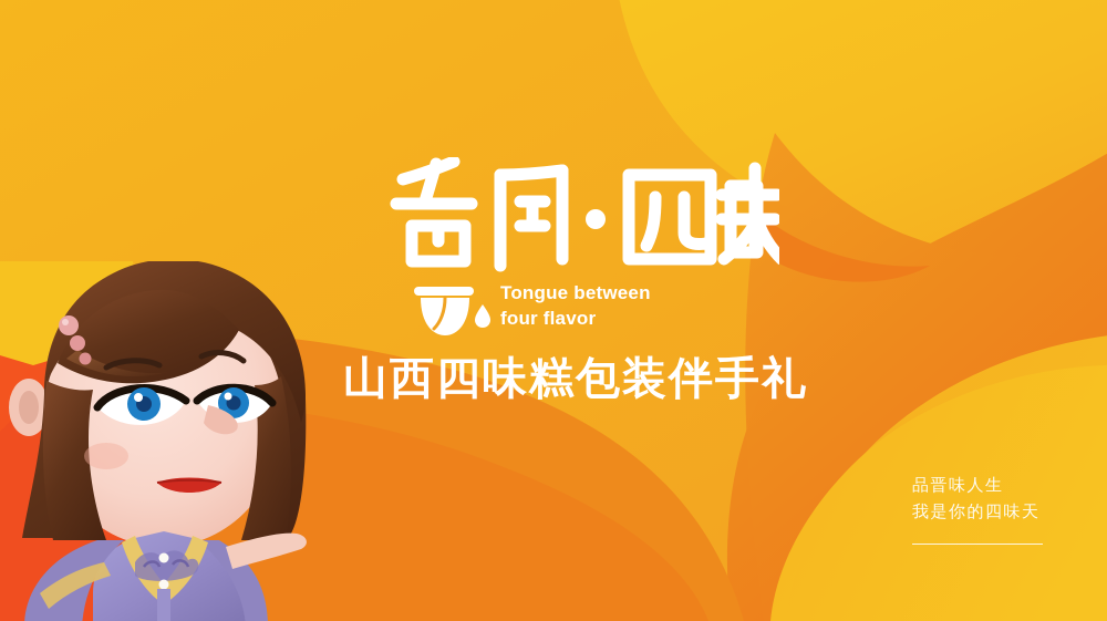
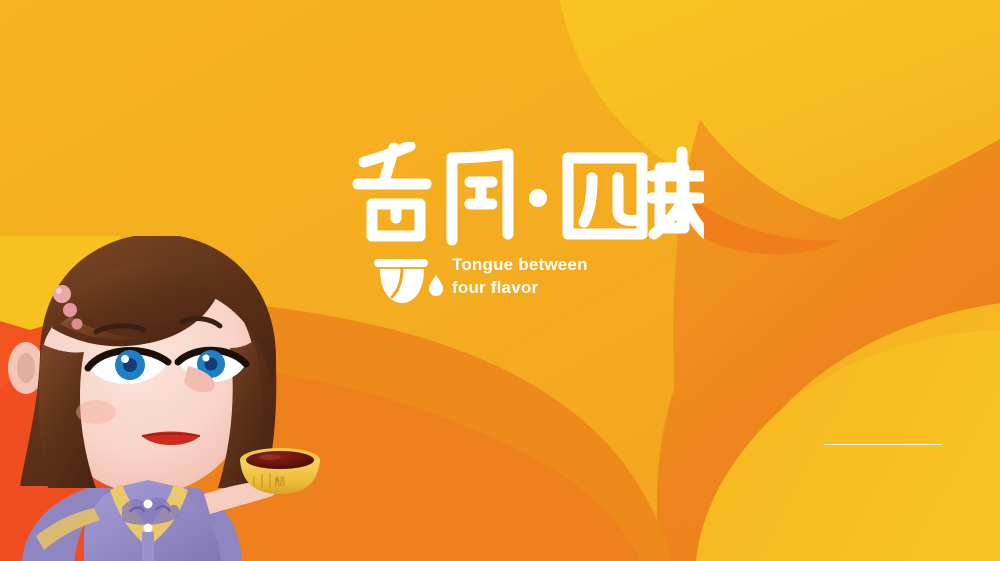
+ 醋
  Tongue between
  four flavor
- 山西四味糕包装伴手礼
- 品晋味人生
- 我是你的四味天
